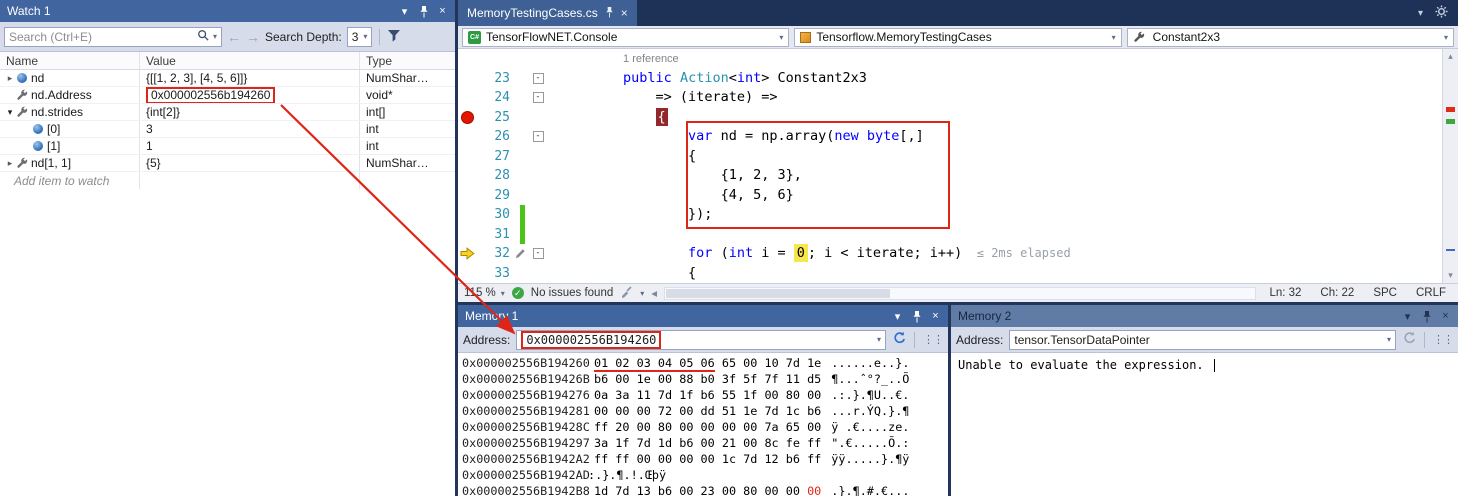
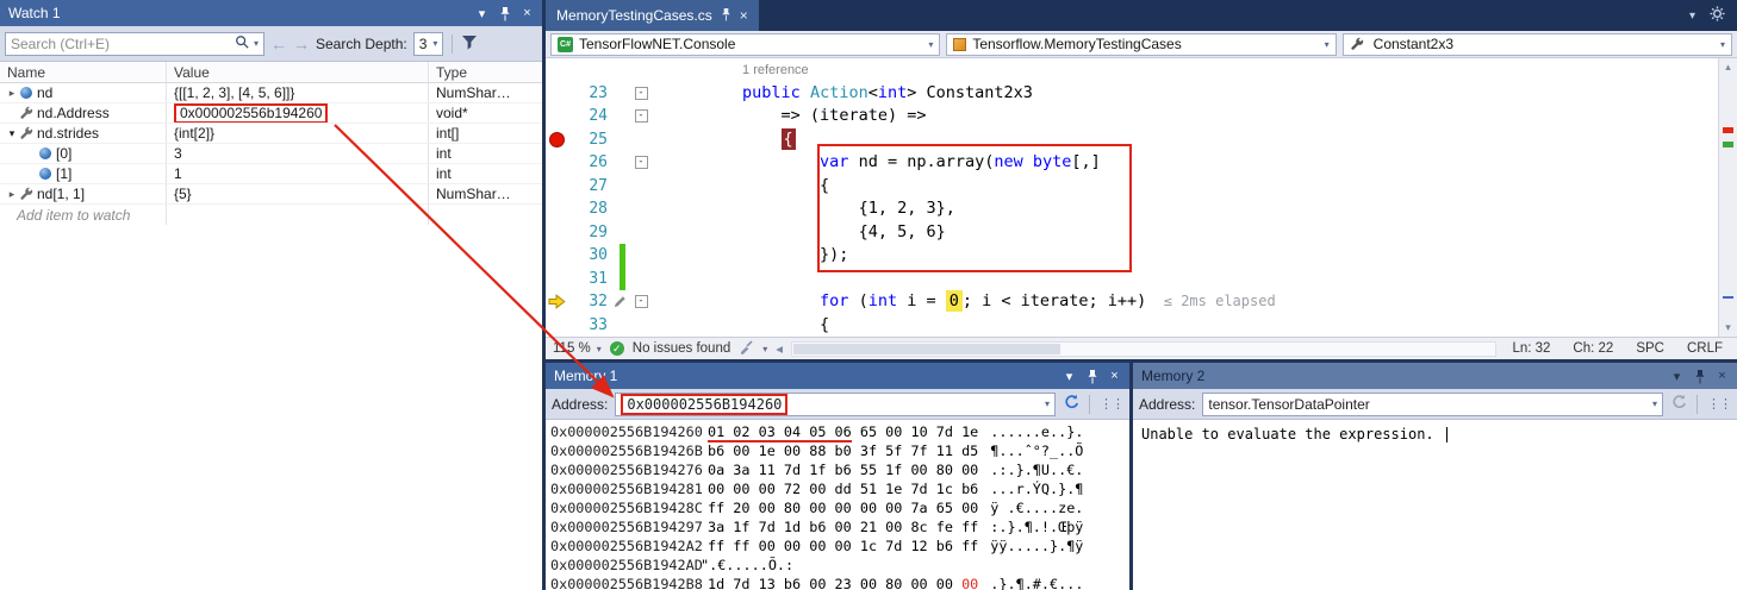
  Watch 1
  ▾
  ×
  Search (Ctrl+E)
  ▾
  ←
  →
  Search Depth:
  3
  ▾
  Name
  Value
  Type
  ▸
  nd
  {[[1, 2, 3], [4, 5, 6]]}
  NumShar…
  nd.Address
  0x000002556b194260
  void*
  ▾
  nd.strides
  {int[2]}
  int[]
  [0]
  3
  int
  [1]
  1
  int
  ▸
  nd[1, 1]
  {5}
  NumShar…
  Add item to watch
  MemoryTestingCases.cs
  ×
  ▾
  TensorFlowNET.Console
  ▾
  Tensorflow.MemoryTestingCases
  ▾
  Constant2x3
  ▾
  1 reference
  23
  -
  public Action<int> Constant2x3
  24
  -
  => (iterate) =>
  25
  {
  26
  -
  var nd = np.array(new byte[,]
  27
  {
  28
  {1, 2, 3},
  29
  {4, 5, 6}
  30
  });
  31
  32
  -
  for (int i = 0 ; i < iterate; i++) ≤ 2ms elapsed
  33
  {
  ▴
  ▾
  15 %
  ▾
  ✓
  No issues found
  ▾
  ◂
  Ln: 32
  Ch: 22
  SPC
  CRLF
  Memory 1
  ▾
  ×
  Address:
  0x000002556B194260
  ▾
  ⋮⋮
  0x000002556B194260
  01 02 03 04 05 06 65 00 10 7d 1e
  ......e..}.
  0x000002556B19426B
  b6 00 1e 00 88 b0 3f 5f 7f 11 d5
  ¶...ˆ°?_..Õ
  0x000002556B194276
  0a 3a 11 7d 1f b6 55 1f 00 80 00
  .:.}.¶U..€.
  0x000002556B194281
  00 00 00 72 00 dd 51 1e 7d 1c b6
  ...r.ÝQ.}.¶
  0x000002556B19428C
  ff 20 00 80 00 00 00 00 7a 65 00
  ÿ .€....ze.
  0x000002556B194297
  3a 1f 7d 1d b6 00 21 00 8c fe ff
- ".€.....Õ.:
+ :.}.¶.!.Œþÿ
  0x000002556B1942A2
  ff ff 00 00 00 00 1c 7d 12 b6 ff
  ÿÿ.....}.¶ÿ
  0x000002556B1942AD
- :.}.¶.!.Œþÿ
+ ".€.....Õ.:
  0x000002556B1942B8
  1d 7d 13 b6 00 23 00 80 00 00 00
  .}.¶.#.€...
  Memory 2
  ▾
  ×
  Address:
  tensor.TensorDataPointer
  ▾
  ⋮⋮
  Unable to evaluate the expression.
